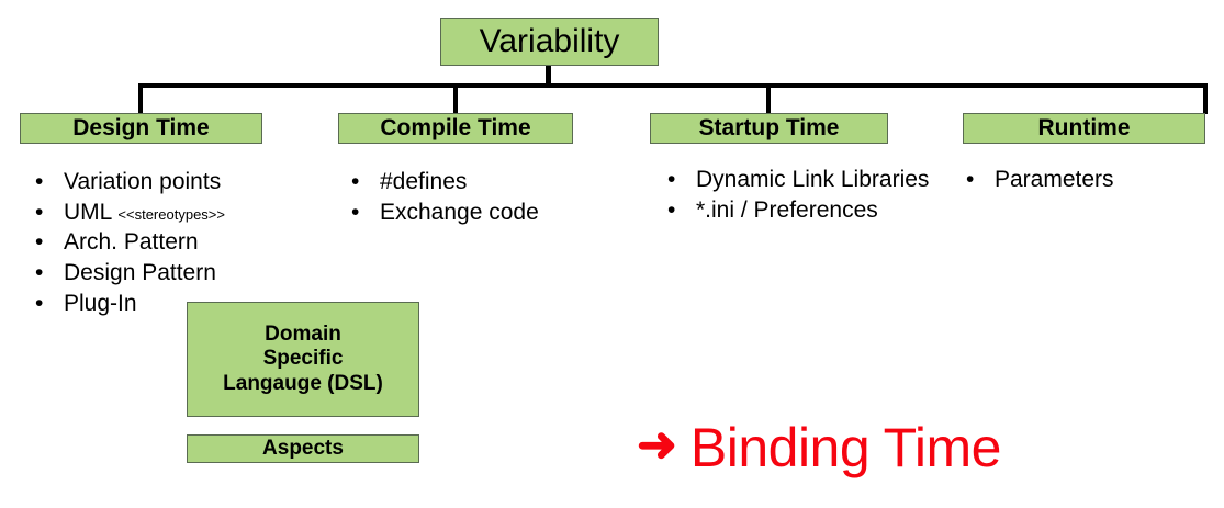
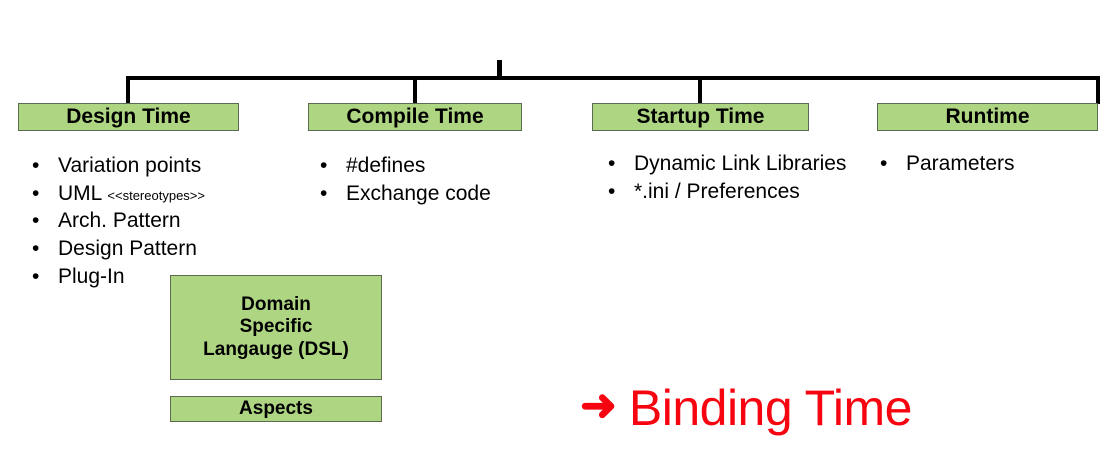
- Variability
  Design Time
  Compile Time
  Startup Time
  Runtime
  •
  Variation points
  •
  UML <<stereotypes>>
  •
  Arch. Pattern
  •
  Design Pattern
  •
  Plug-In
  •
  #defines
  •
  Exchange code
  •
  Dynamic Link Libraries
  •
  *.ini / Preferences
  •
  Parameters
  Domain
  Specific
  Langauge (DSL)
  Aspects
  ➜
  Binding Time
